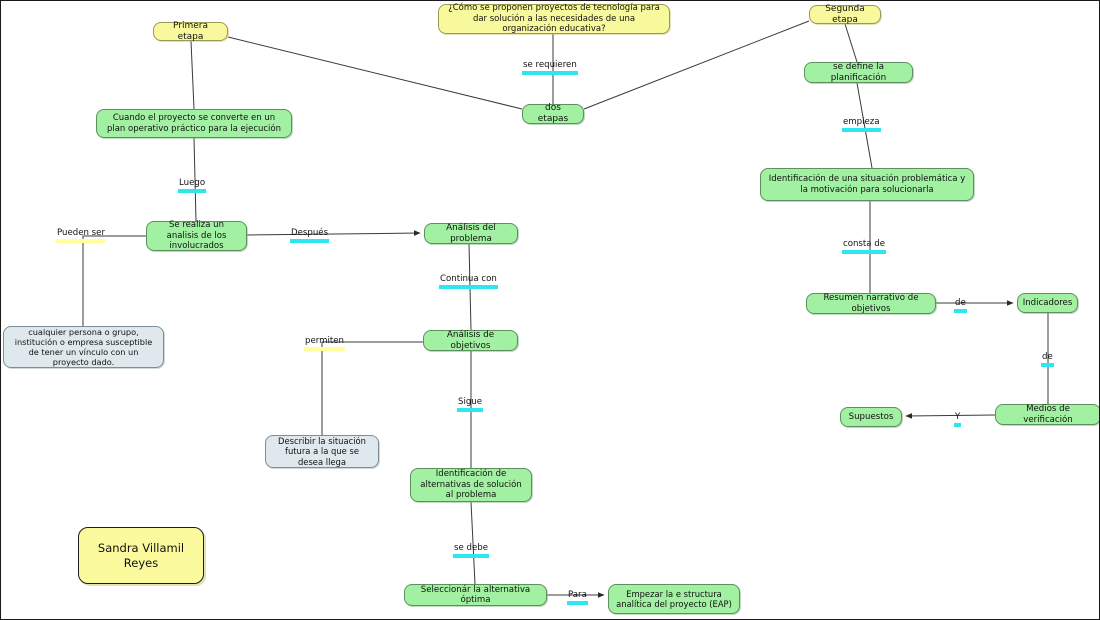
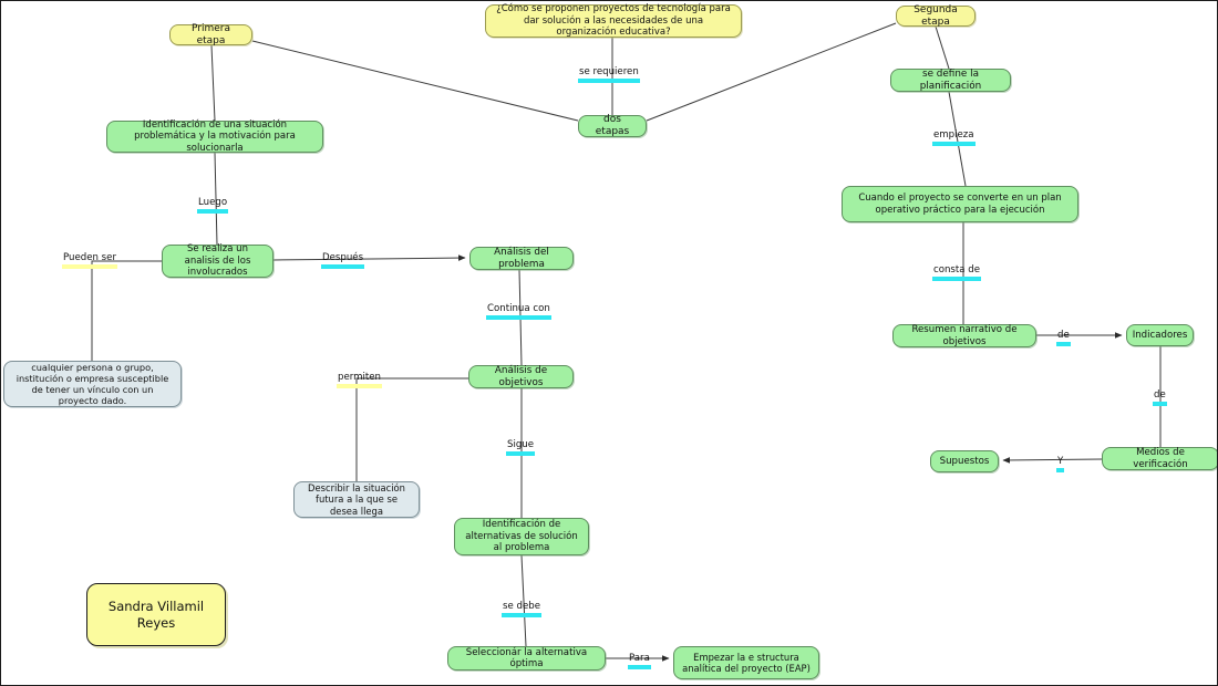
  ¿Cómo se proponen proyectos de tecnología para dar solución a las necesidades de una organización educativa?
  dos etapas
  Primera etapa
  Segunda etapa
- Cuando el proyecto se converte en un plan operativo práctico para la ejecución
+ Identificación de una situación problemática y la motivación para solucionarla
  Se realiza un analisis de los involucrados
  cualquier persona o grupo, institución o empresa susceptible de tener un vínculo con un proyecto dado.
  Análisis del problema
  Análisis de objetivos
  Describir la situación futura a la que se desea llega
  Identificación de alternativas de solución al problema
  Seleccionár la alternativa óptima
  Empezar la e structura analítica del proyecto (EAP)
  se define la planificación
- Identificación de una situación problemática y la motivación para solucionarla
+ Cuando el proyecto se converte en un plan operativo práctico para la ejecución
  Resumen narrativo de objetivos
  Indicadores
  Medios de verificación
  Supuestos
  Sandra Villamil Reyes
  se requieren
  Luego
  Pueden ser
  Después
  Continua con
  permiten
  Sigue
  se debe
  Para
  empieza
  consta de
  de
  de
  Y
